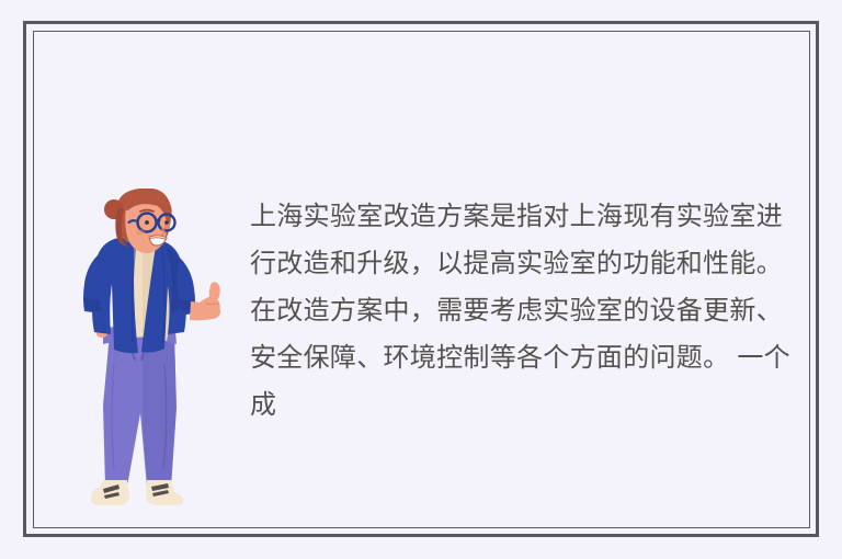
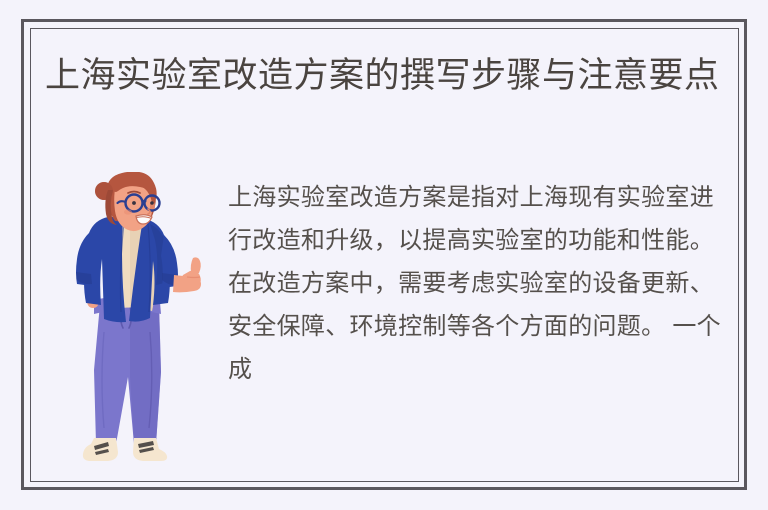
+ 上海实验室改造方案的撰写步骤与注意要点
  上海实验室改造方案是指对上海现有实验室进行改造和升级，以提高实验室的功能和性能。在改造方案中，需要考虑实验室的设备更新、安全保障、环境控制等各个方面的问题。 一个成
